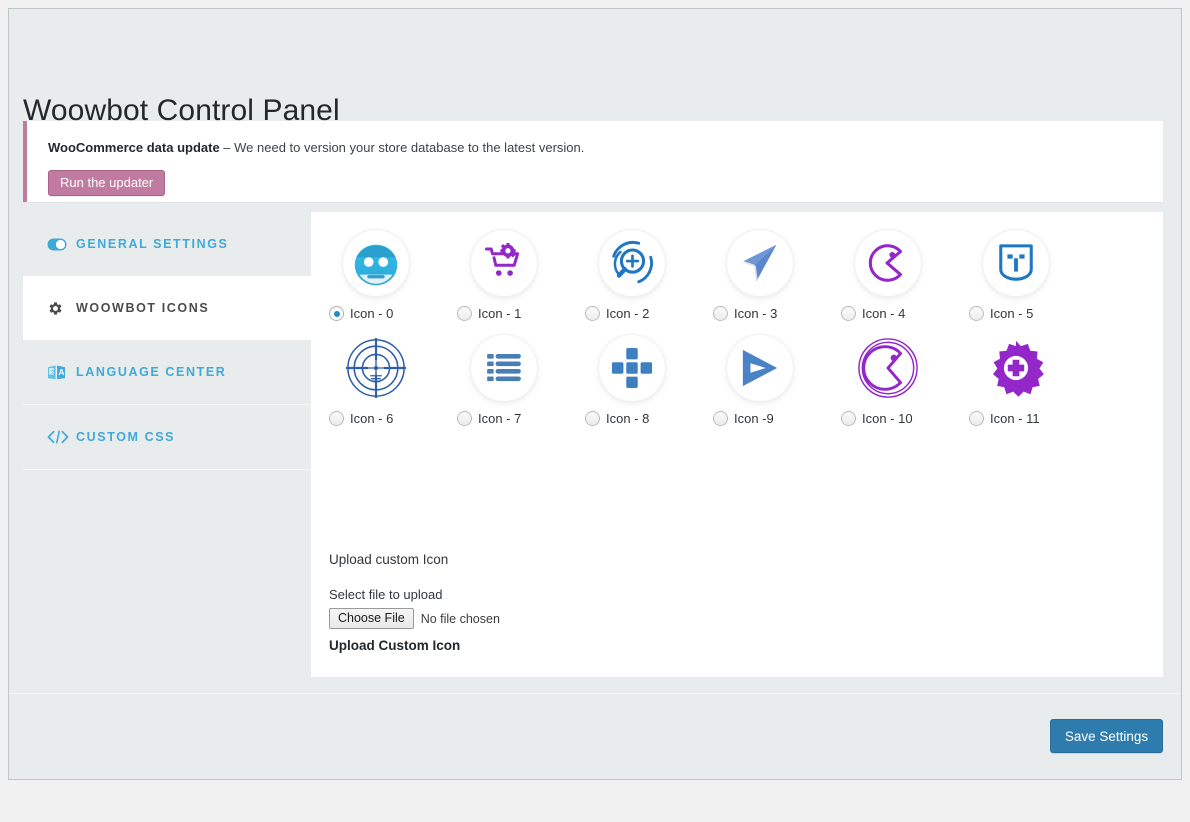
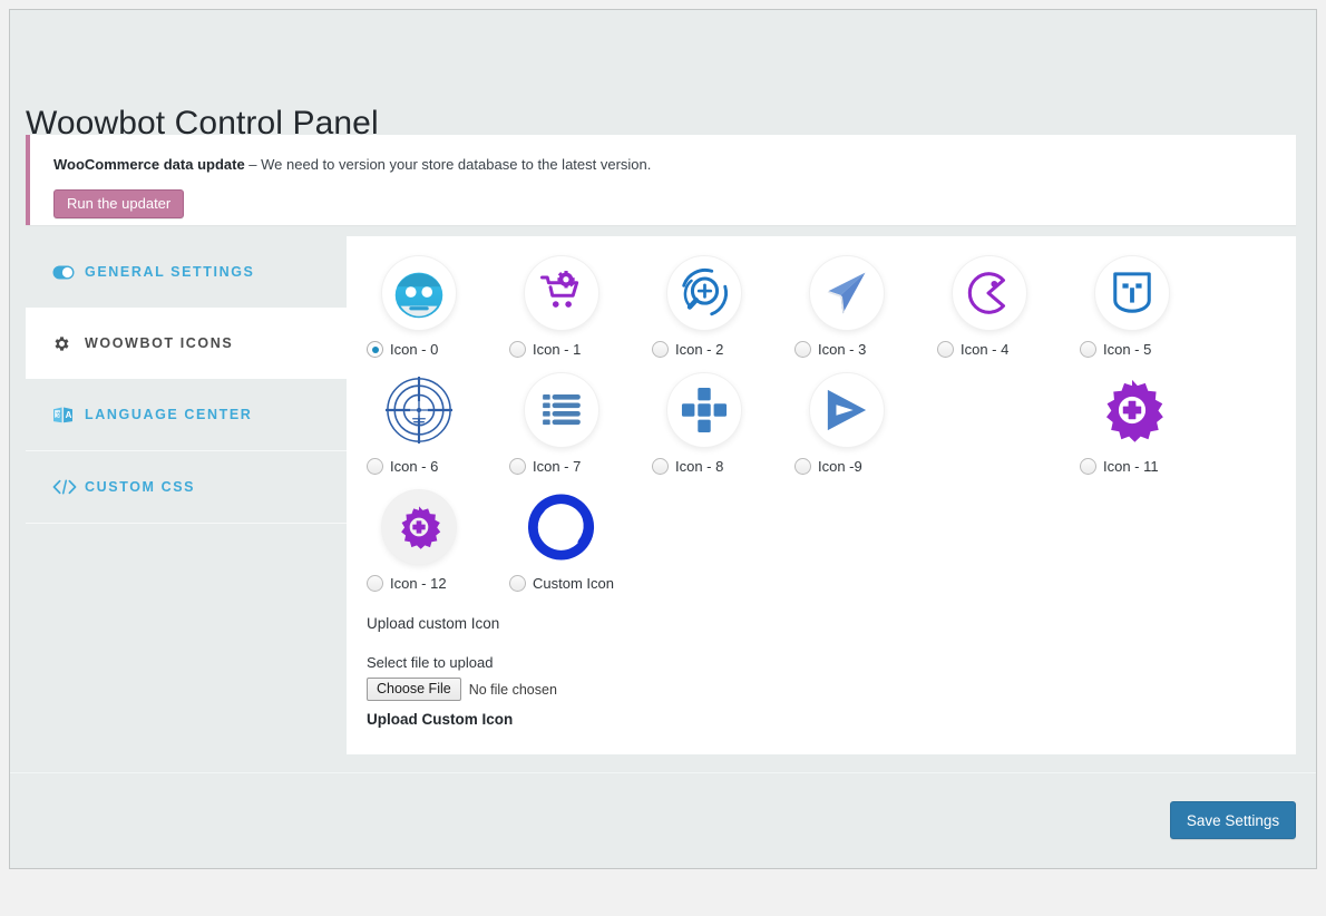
  Woowbot Control Panel
  WooCommerce data update – We need to version your store database to the latest version.
  Run the updater
  GENERAL SETTINGS
  WOOWBOT ICONS
  A
  LANGUAGE CENTER
  CUSTOM CSS
  Icon - 0
  Icon - 1
  Icon - 2
  Icon - 3
  Icon - 4
  Icon - 5
  Icon - 6
  Icon - 7
  Icon - 8
  Icon -9
- Icon - 10
  Icon - 11
+ Icon - 12
+ Custom Icon
  Upload custom Icon
  Select file to upload
  Choose File
  No file chosen
  Upload Custom Icon
  Save Settings
